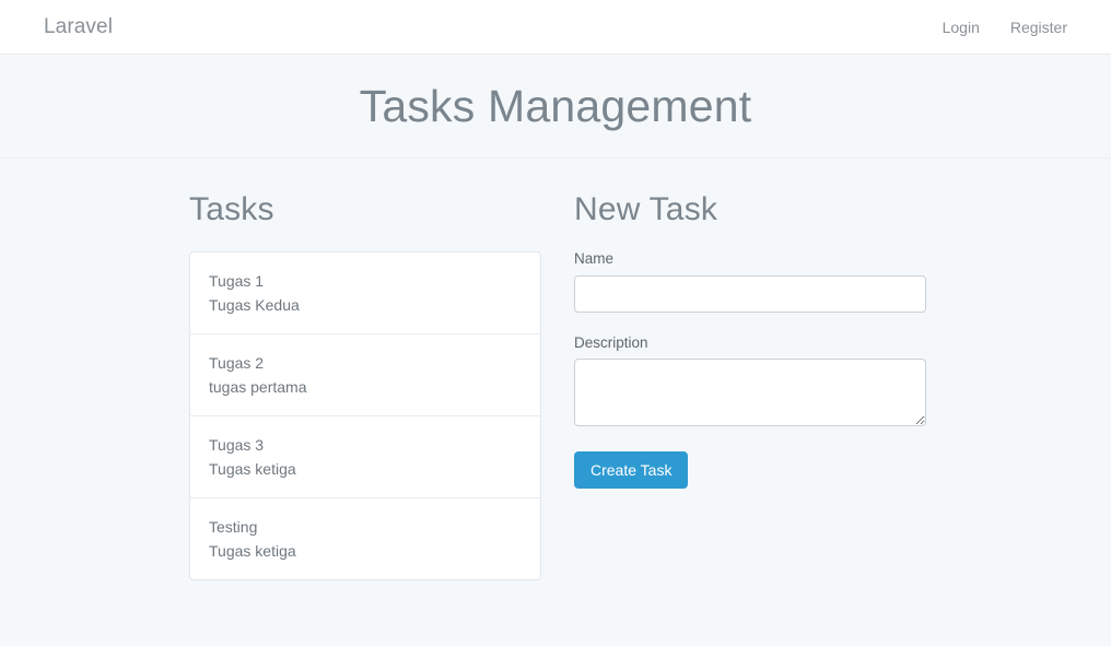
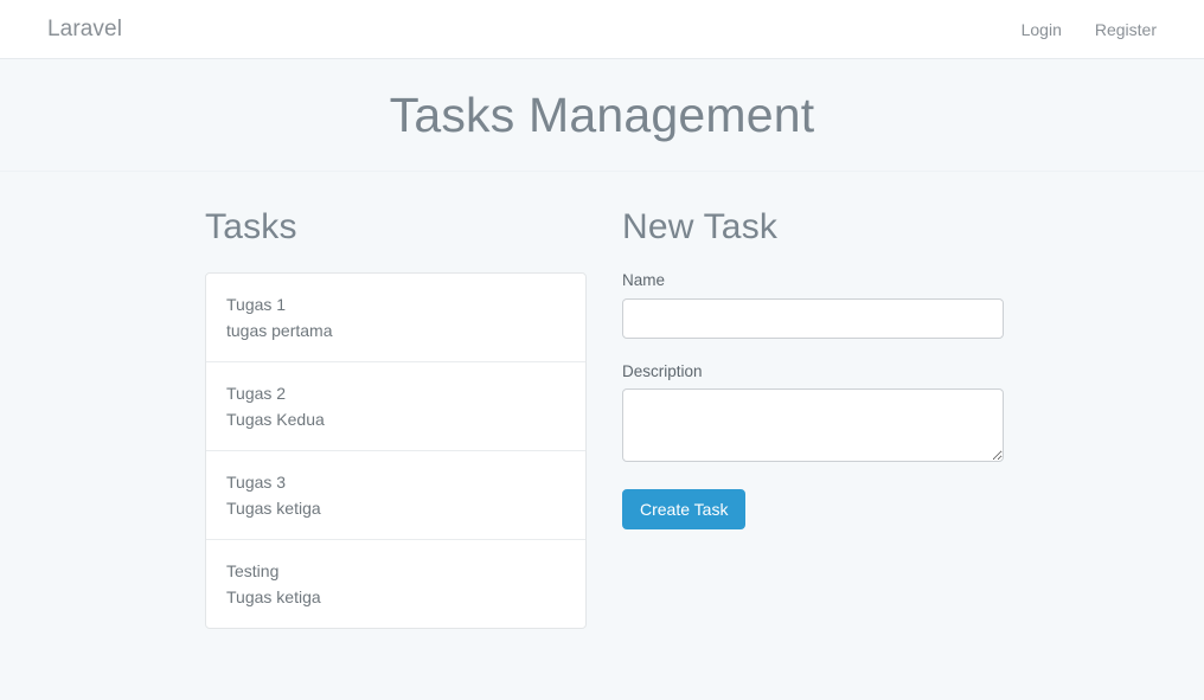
  Laravel
  Login
  Register
  Tasks Management
  Tasks
  Tugas 1
- Tugas Kedua
+ tugas pertama
  Tugas 2
- tugas pertama
+ Tugas Kedua
  Tugas 3
  Tugas ketiga
  Testing
  Tugas ketiga
  New Task
  Name
  Description
  Create Task
